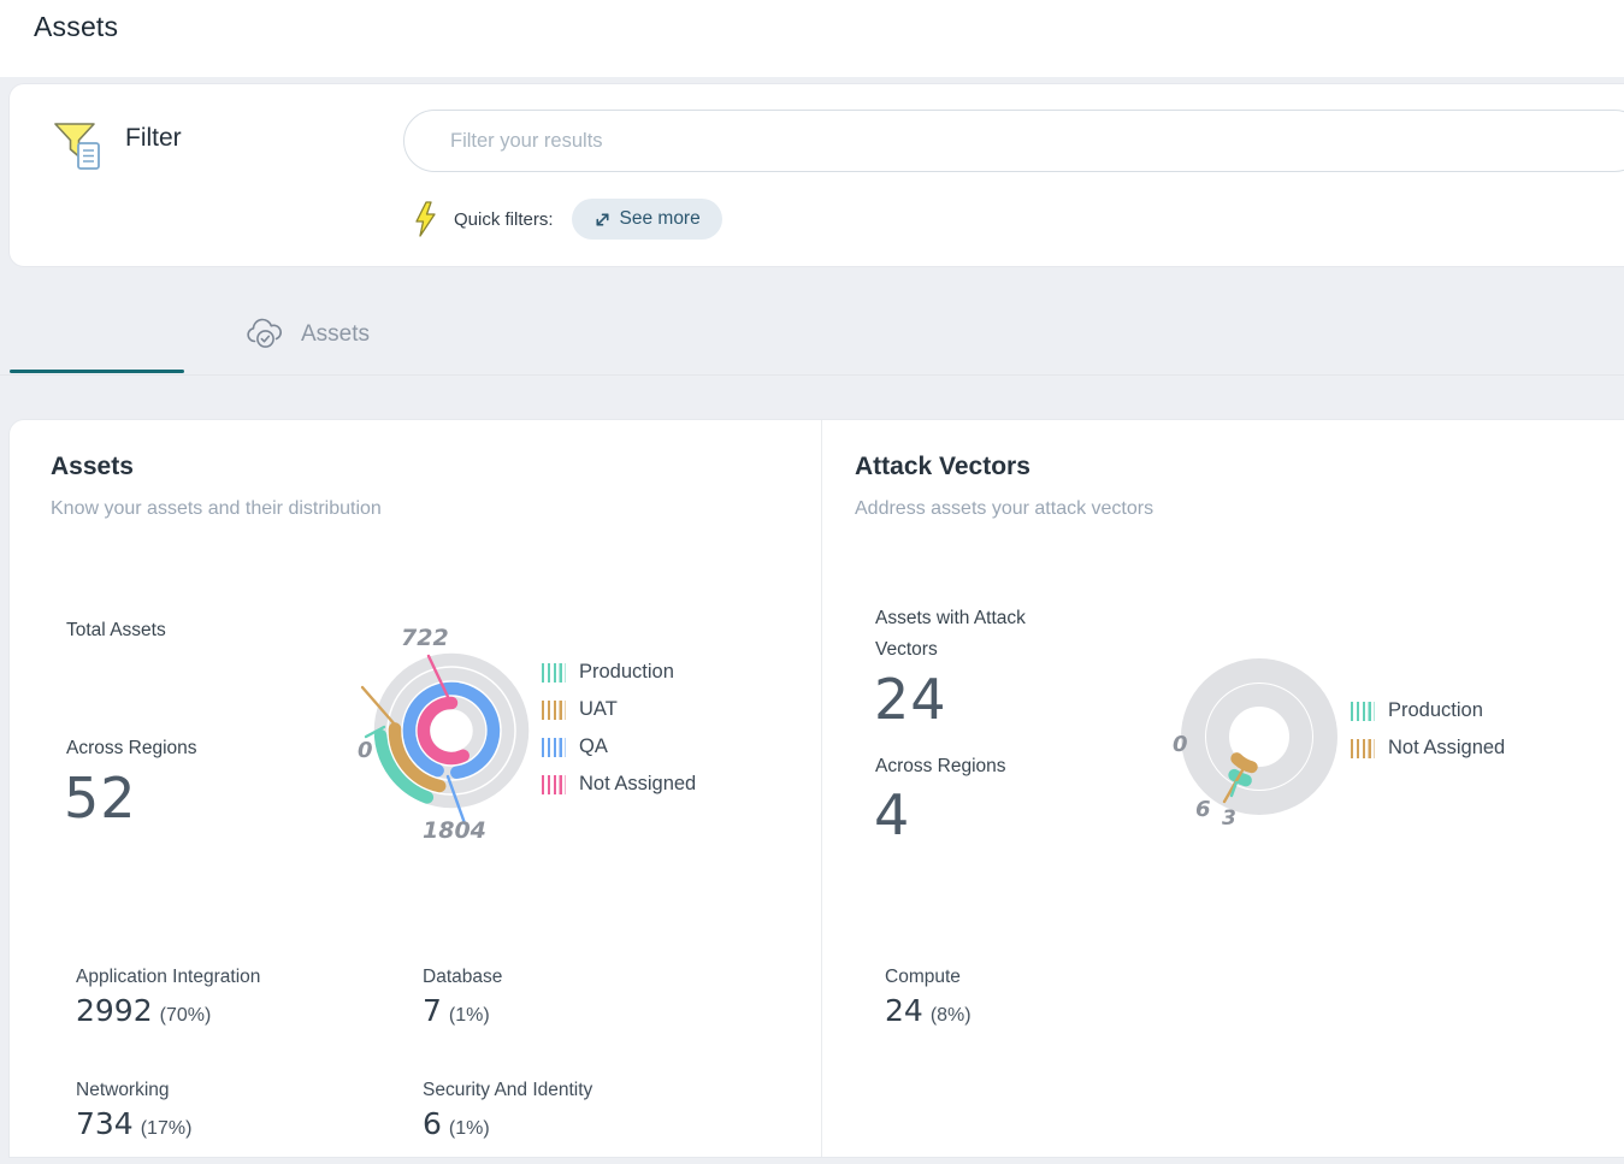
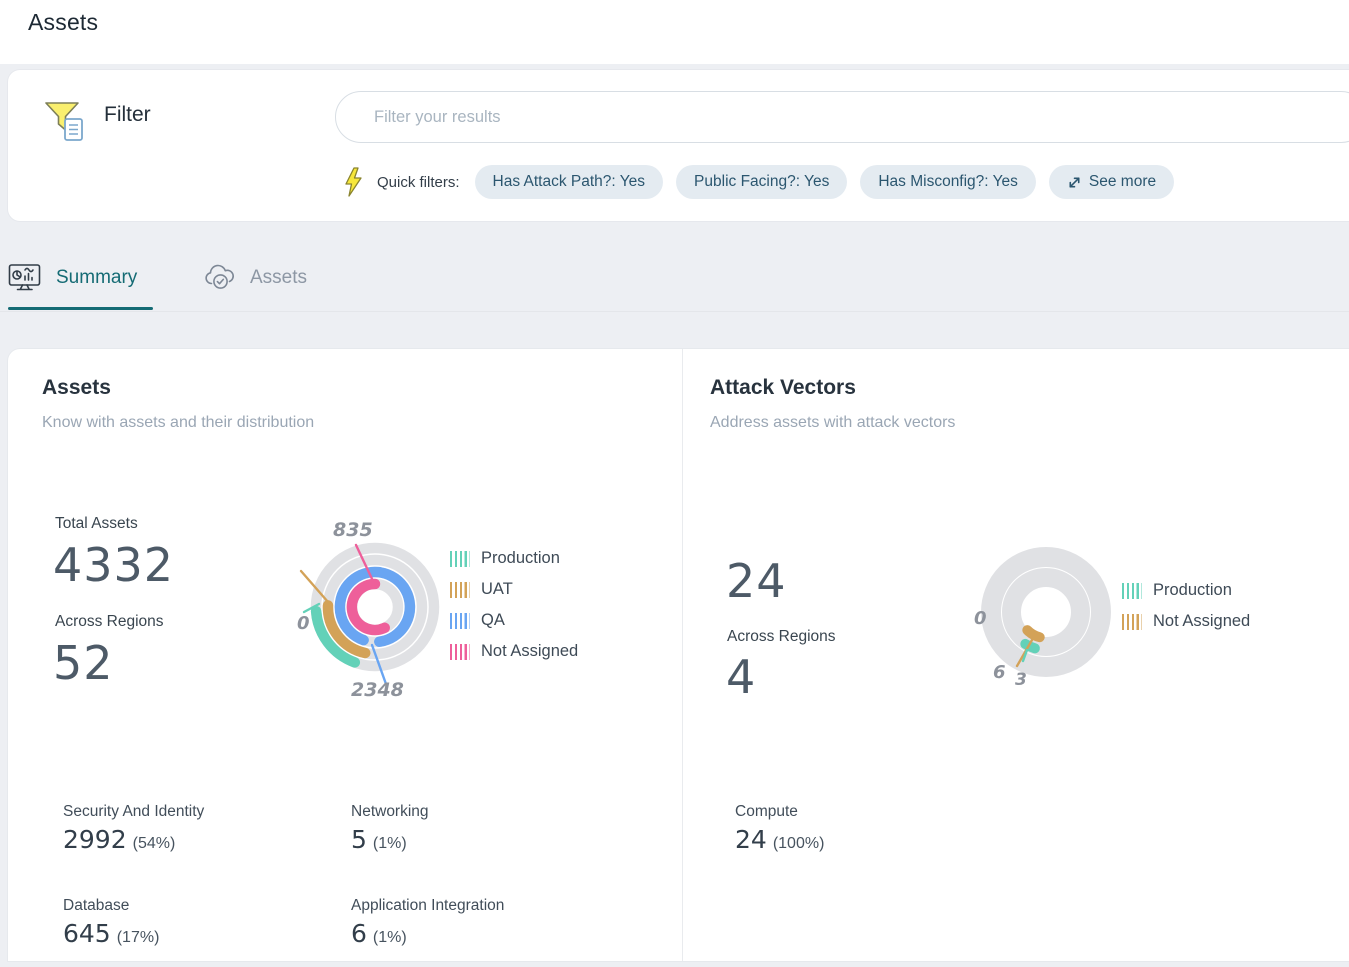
  Assets
  Filter
  Filter your results
  Quick filters:
+ Has Attack Path?: Yes
+ Public Facing?: Yes
+ Has Misconfig?: Yes
  See more
+ Summary
  Assets
  Assets
- Know your assets and their distribution
+ Know with assets and their distribution
  Total Assets
+ 4332
  Across Regions
  52
- 722
+ 835
- 1804
+ 2348
  0
  Production
  UAT
  QA
  Not Assigned
- Application Integration
+ Security And Identity
- 2992 (70%)
+ 2992 (54%)
- Database
+ Networking
- 7 (1%)
+ 5 (1%)
- Networking
+ Database
- 734 (17%)
+ 645 (17%)
- Security And Identity
+ Application Integration
  6 (1%)
  Attack Vectors
- Address assets your attack vectors
+ Address assets with attack vectors
- Assets with Attack Vectors
  24
  Across Regions
  4
  0
  6
  3
  Production
  Not Assigned
  Compute
- 24 (8%)
+ 24 (100%)
